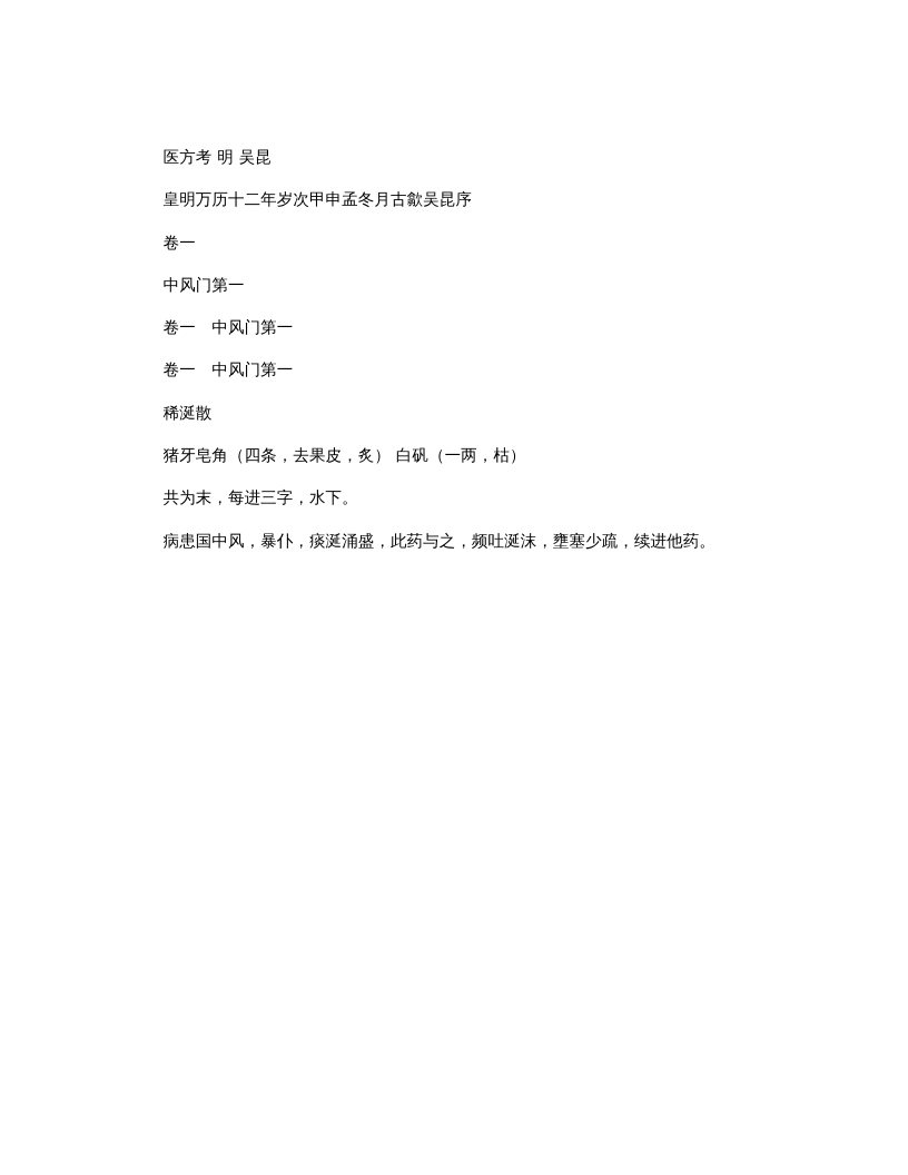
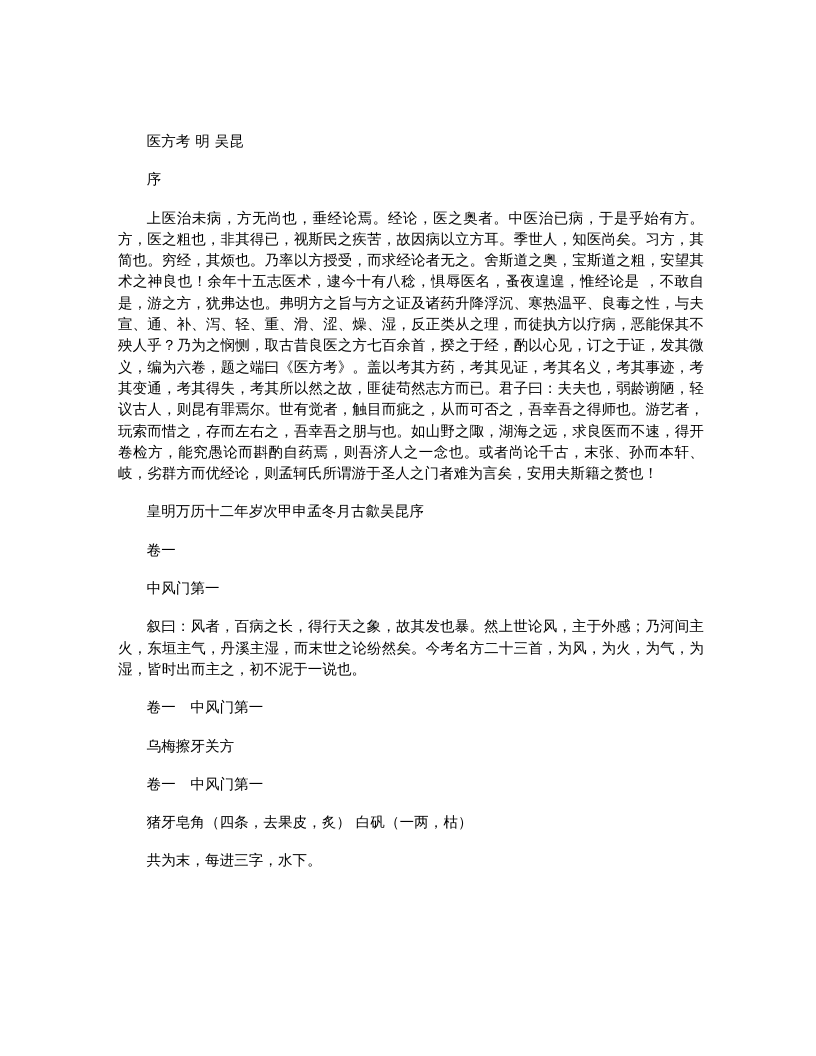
  医方考 明 吴昆
+ 序
+ 上医治未病，方无尚也，垂经论焉。经论，医之奥者。中医治已病，于是乎始有方。方，医之粗也，非其得已，视斯民之疾苦，故因病以立方耳。季世人，知医尚矣。习方，其简也。穷经，其烦也。乃率以方授受，而求经论者无之。舍斯道之奥，宝斯道之粗，安望其术之神良也！余年十五志医术，逮今十有八稔，惧辱医名，蚤夜遑遑，惟经论是 ，不敢自是，游之方，犹弗达也。弗明方之旨与方之证及诸药升降浮沉、寒热温平、良毒之性，与夫宣、通、补、泻、轻、重、滑、涩、燥、湿，反正类从之理，而徒执方以疗病，恶能保其不殃人乎？乃为之悯恻，取古昔良医之方七百余首，揆之于经，酌以心见，订之于证，发其微义，编为六卷，题之端曰《医方考》。盖以考其方药，考其见证，考其名义，考其事迹，考其变通，考其得失，考其所以然之故，匪徒苟然志方而已。君子曰：夫夫也，弱龄谫陋，轻议古人，则昆有罪焉尔。世有觉者，触目而疵之，从而可否之，吾幸吾之得师也。游艺者，玩索而惜之，存而左右之，吾幸吾之朋与也。如山野之陬，湖海之远，求良医而不速，得开卷检方，能究愚论而斟酌自药焉，则吾济人之一念也。或者尚论千古，末张、孙而本轩、岐，劣群方而优经论，则孟轲氏所谓游于圣人之门者难为言矣，安用夫斯籍之赘也！
  皇明万历十二年岁次甲申孟冬月古歙吴昆序
  卷一
  中风门第一
+ 叙曰：风者，百病之长，得行天之象，故其发也暴。然上世论风，主于外感；乃河间主火，东垣主气，丹溪主湿，而末世之论纷然矣。今考名方二十三首，为风，为火，为气，为湿，皆时出而主之，初不泥于一说也。
  卷一 中风门第一
+ 乌梅擦牙关方
  卷一 中风门第一
- 稀涎散
  猪牙皂角（四条，去果皮，炙） 白矾（一两，枯）
  共为末，每进三字，水下。
- 病患国中风，暴仆，痰涎涌盛，此药与之，频吐涎沫，壅塞少疏，续进他药。
